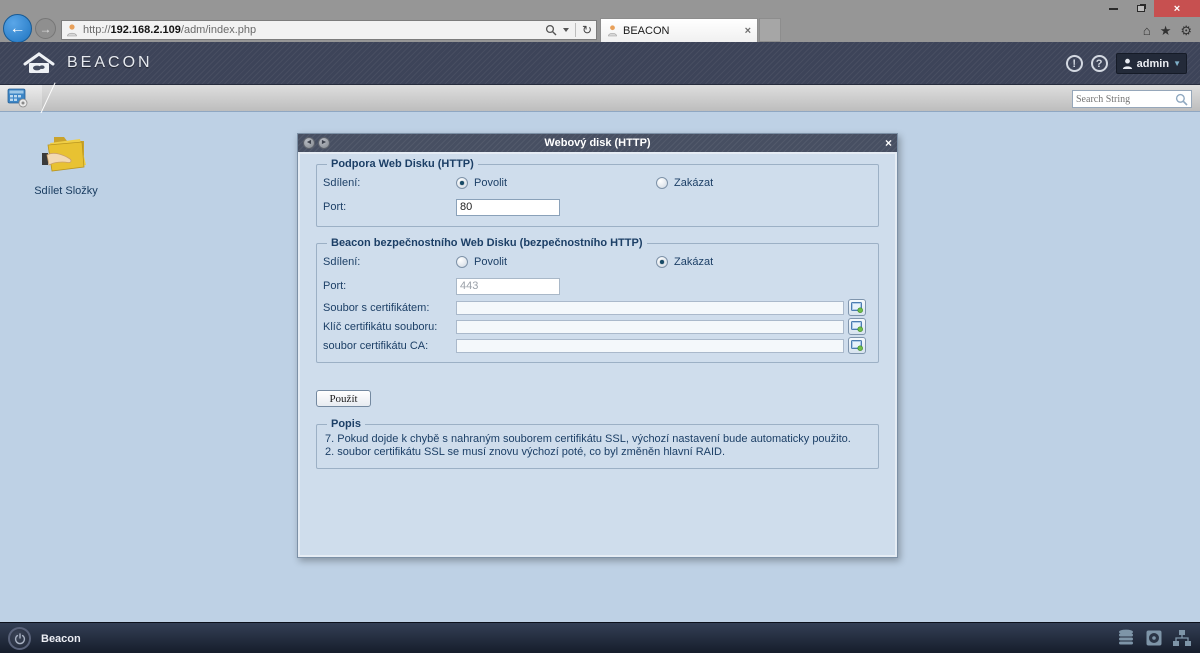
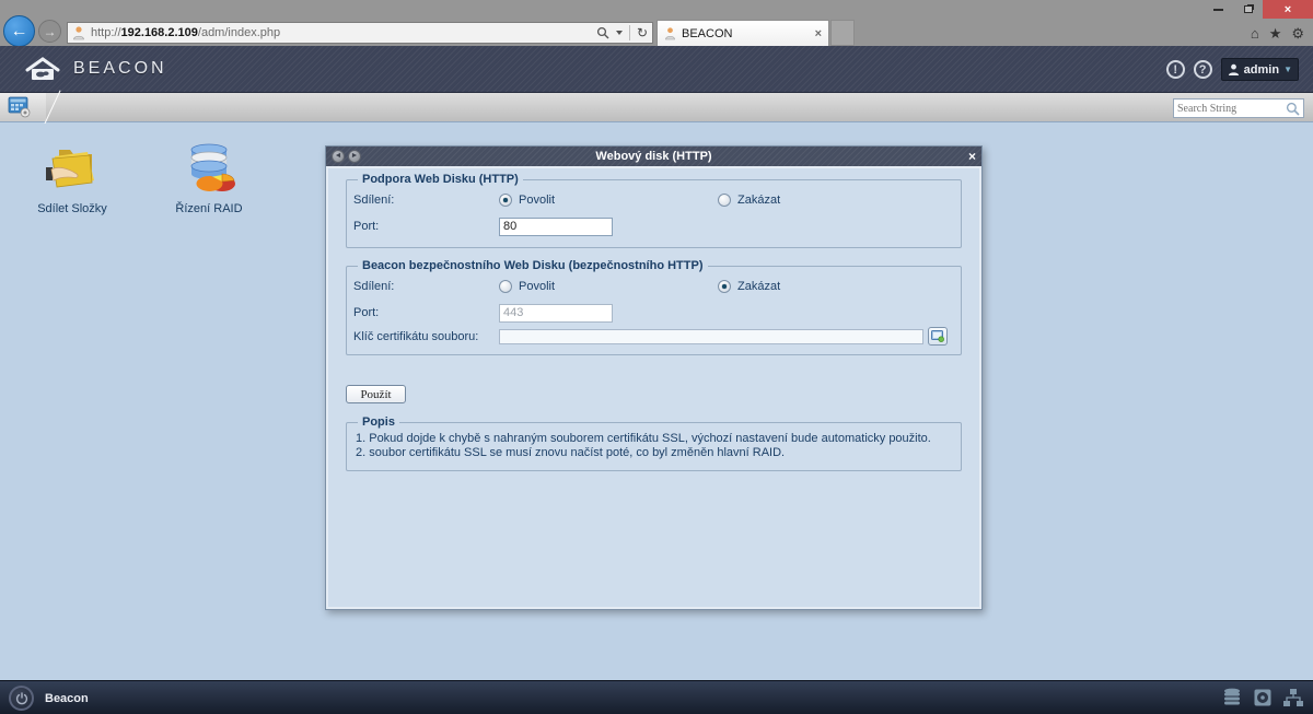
  ×
  ←
  →
  http://192.168.2.109/adm/index.php
  ↻
  BEACON
  ×
  ⌂
  ★
  ⚙
  BEACON
  !
  ?
  admin
  ▼
  Search String
  Sdílet Složky
+ Řízení RAID
  Webový disk (HTTP)
  ×
  Podpora Web Disku (HTTP)
  Sdílení:
  Povolit
  Zakázat
  Port:
  80
  Beacon bezpečnostního Web Disku (bezpečnostního HTTP)
  Sdílení:
  Povolit
  Zakázat
  Port:
  443
- Soubor s certifikátem:
  Klíč certifikátu souboru:
- soubor certifikátu CA:
  Použít
  Popis
- 7. Pokud dojde k chybě s nahraným souborem certifikátu SSL, výchozí nastavení bude automaticky použito.
+ 1. Pokud dojde k chybě s nahraným souborem certifikátu SSL, výchozí nastavení bude automaticky použito.
- 2. soubor certifikátu SSL se musí znovu výchozí poté, co byl změněn hlavní RAID.
+ 2. soubor certifikátu SSL se musí znovu načíst poté, co byl změněn hlavní RAID.
  Beacon
